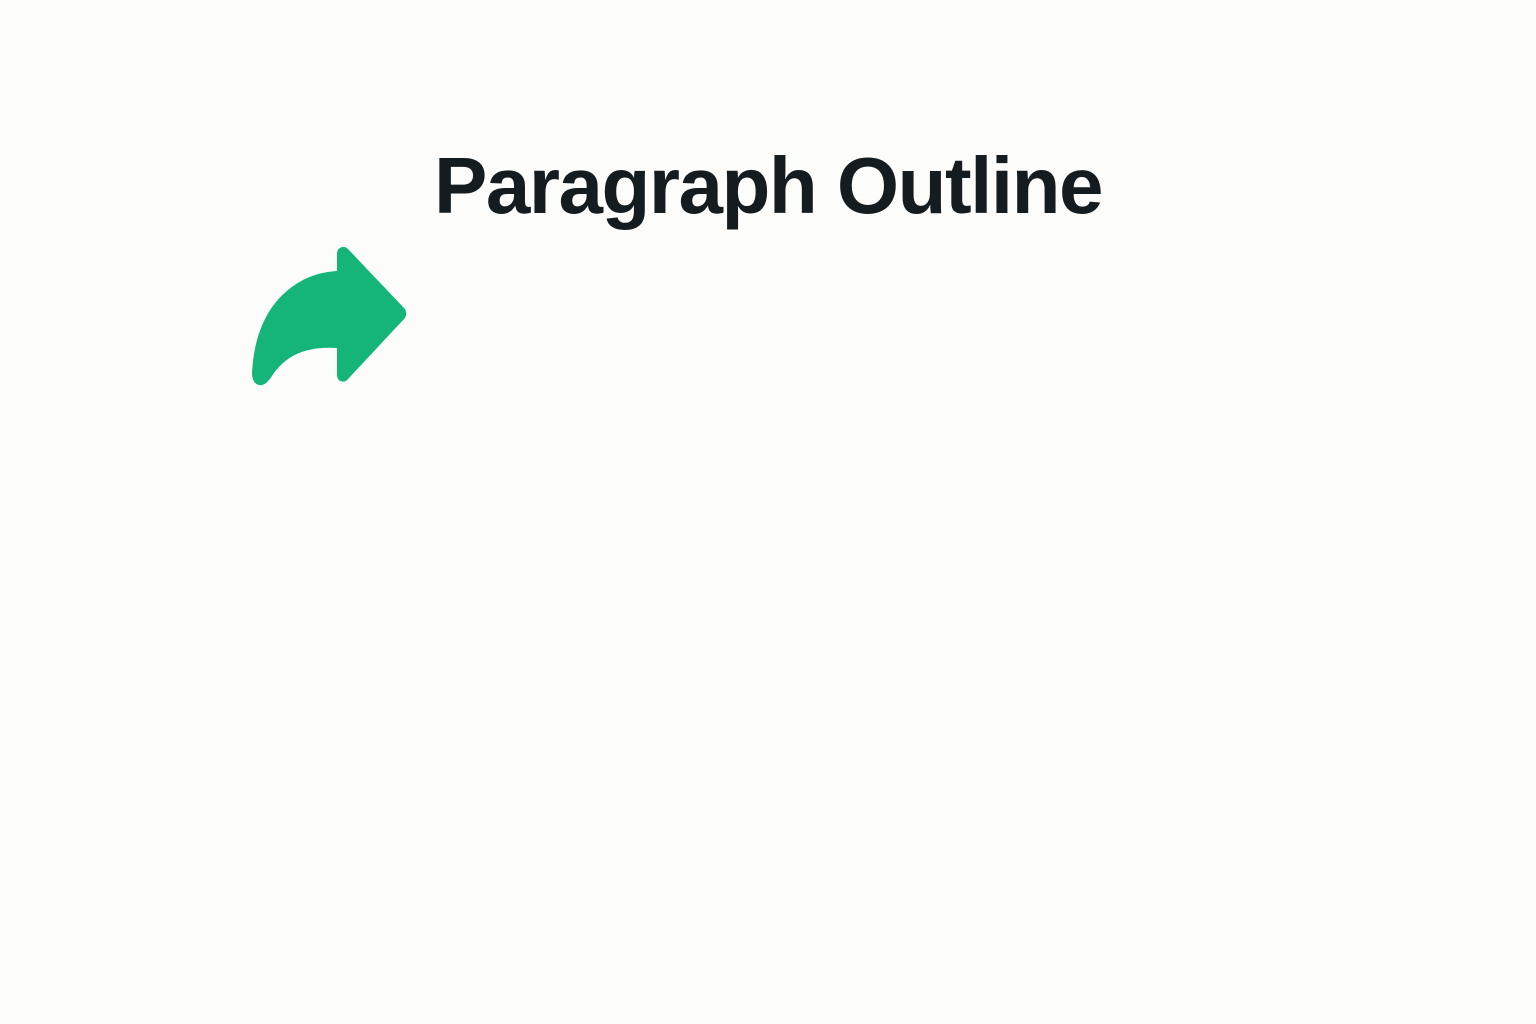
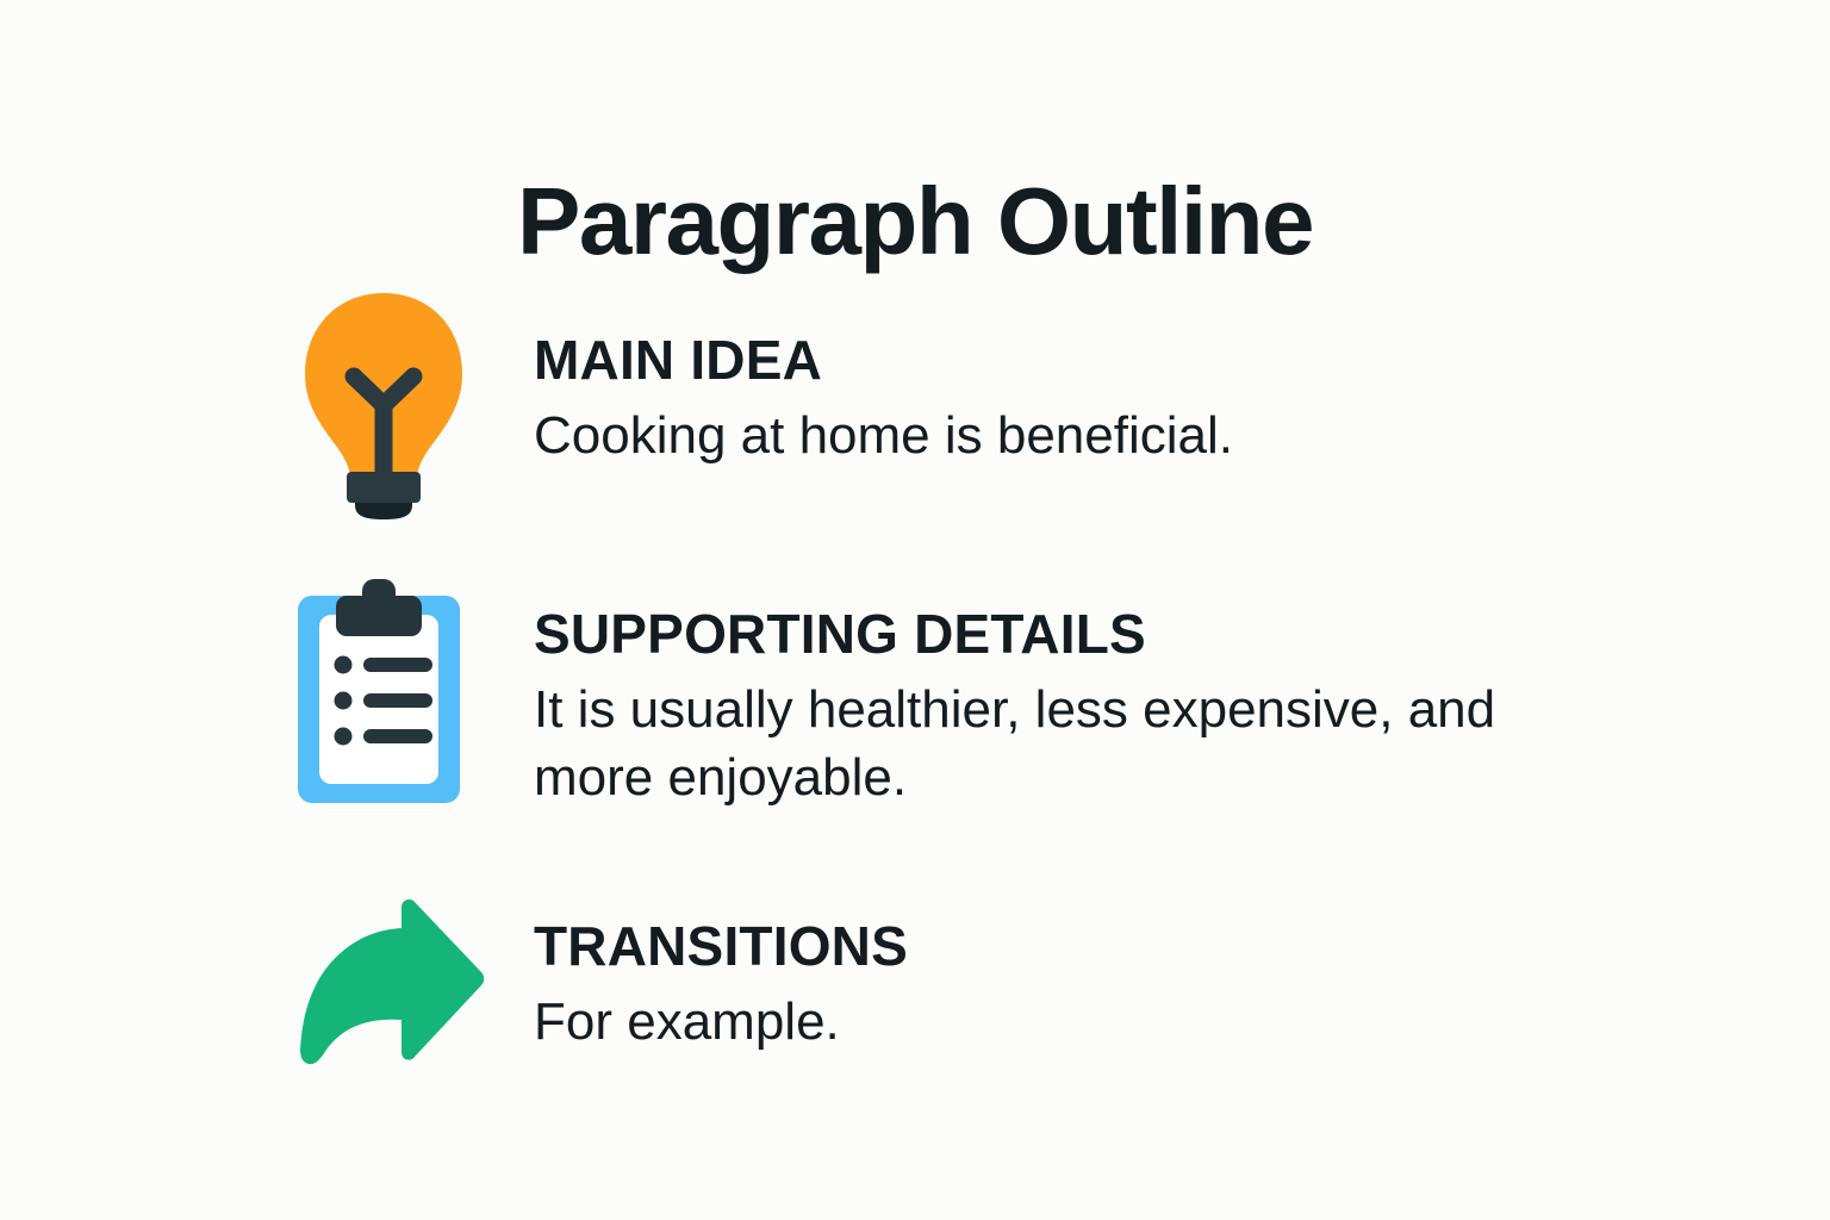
  Paragraph Outline
+ MAIN IDEA
+ Cooking at home is beneficial.
+ SUPPORTING DETAILS
+ It is usually healthier, less expensive, and more enjoyable.
+ TRANSITIONS
+ For example.
